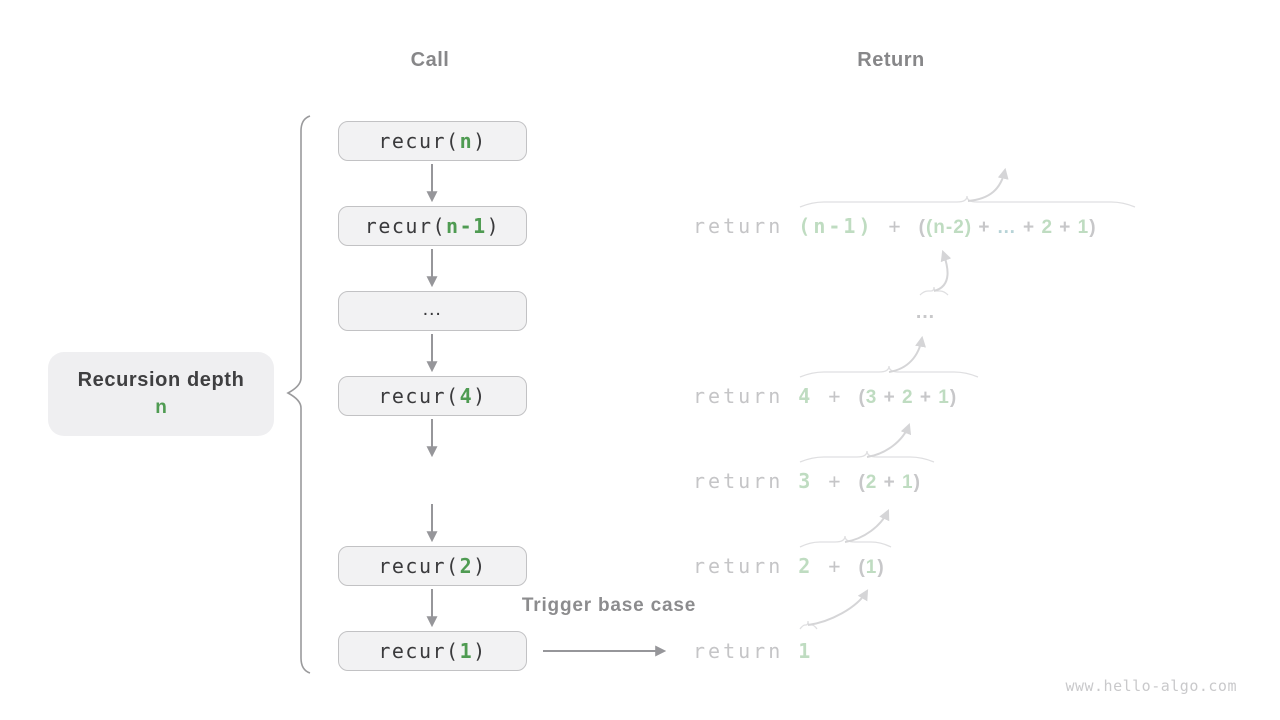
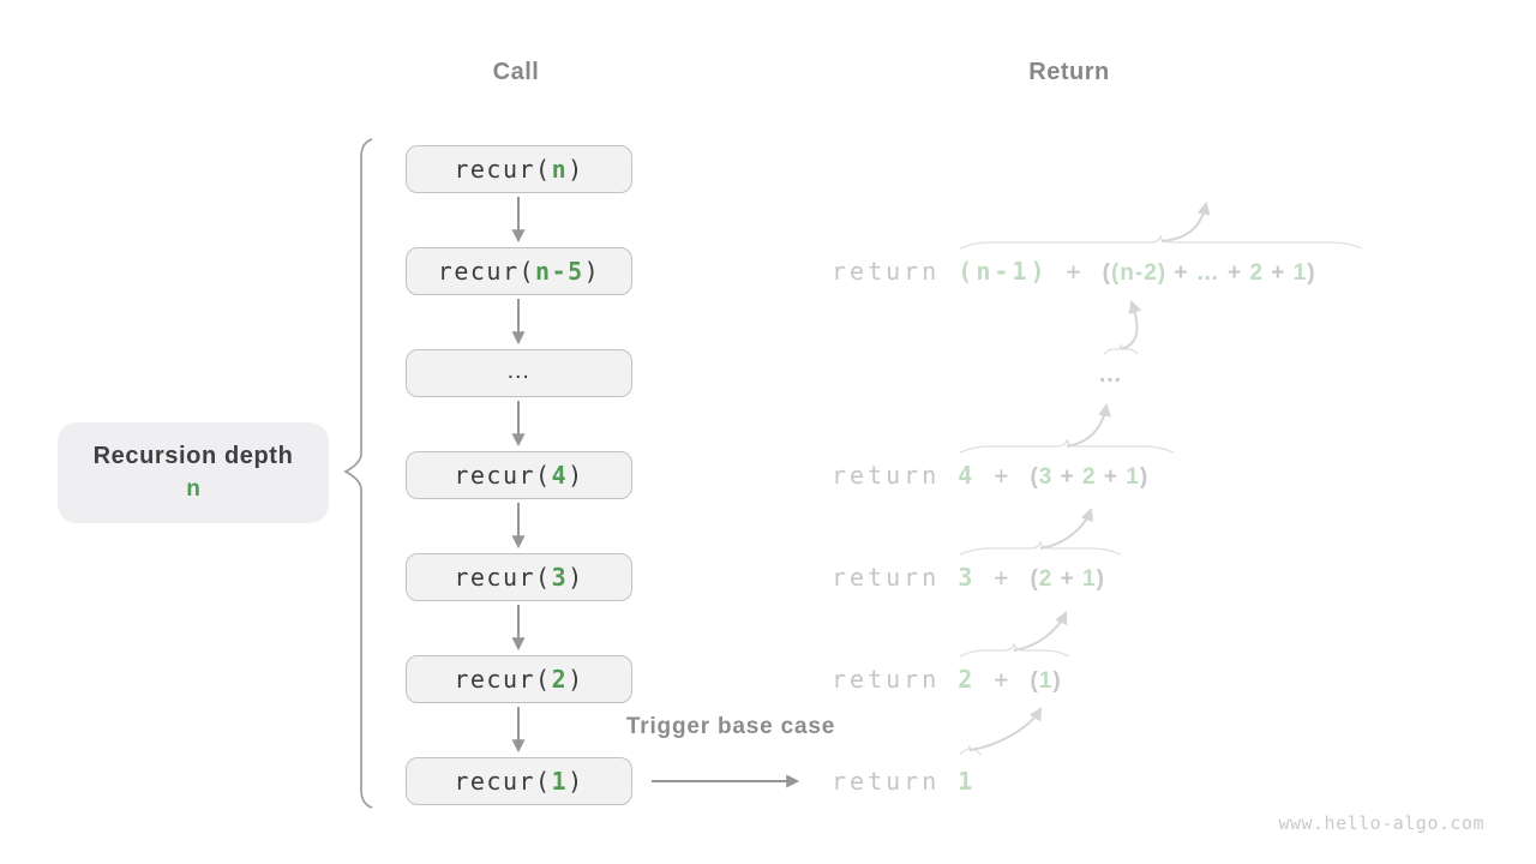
  Call
  Return
  Recursion depth
  n
  recur(n)
- recur(n-1)
+ recur(n-5)
  …
  recur(4)
+ recur(3)
  recur(2)
  recur(1)
  return (n-1) + ((n-2) + … + 2 + 1)
  …
  return 4 + (3 + 2 + 1)
  return 3 + (2 + 1)
  return 2 + (1)
  return 1
  Trigger base case
  www.hello-algo.com
